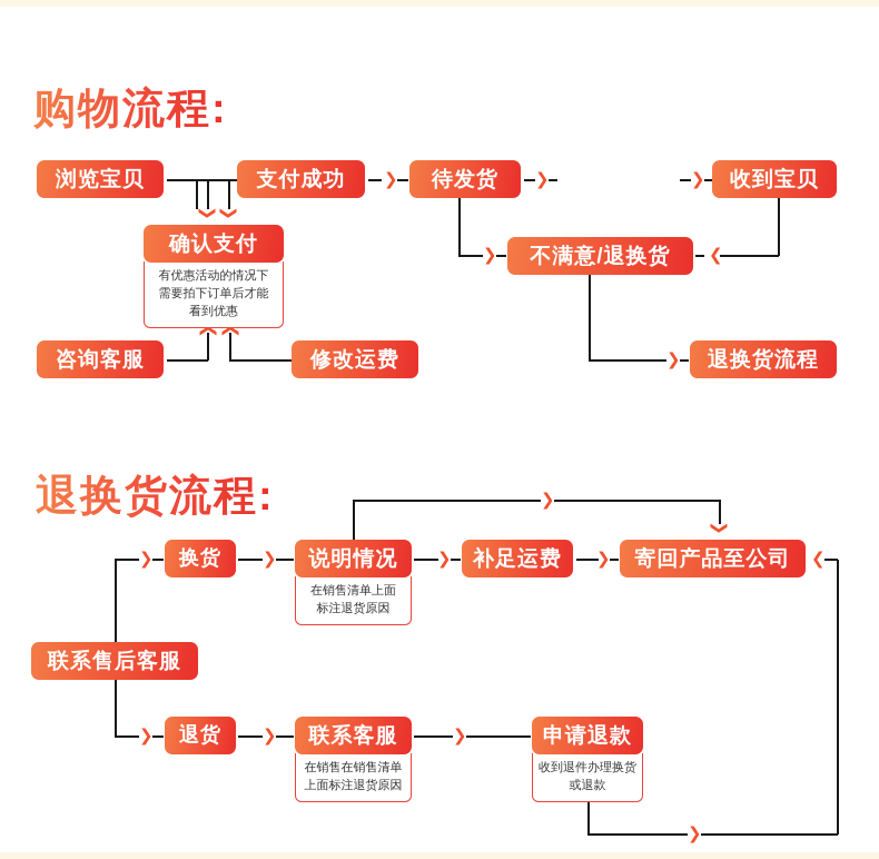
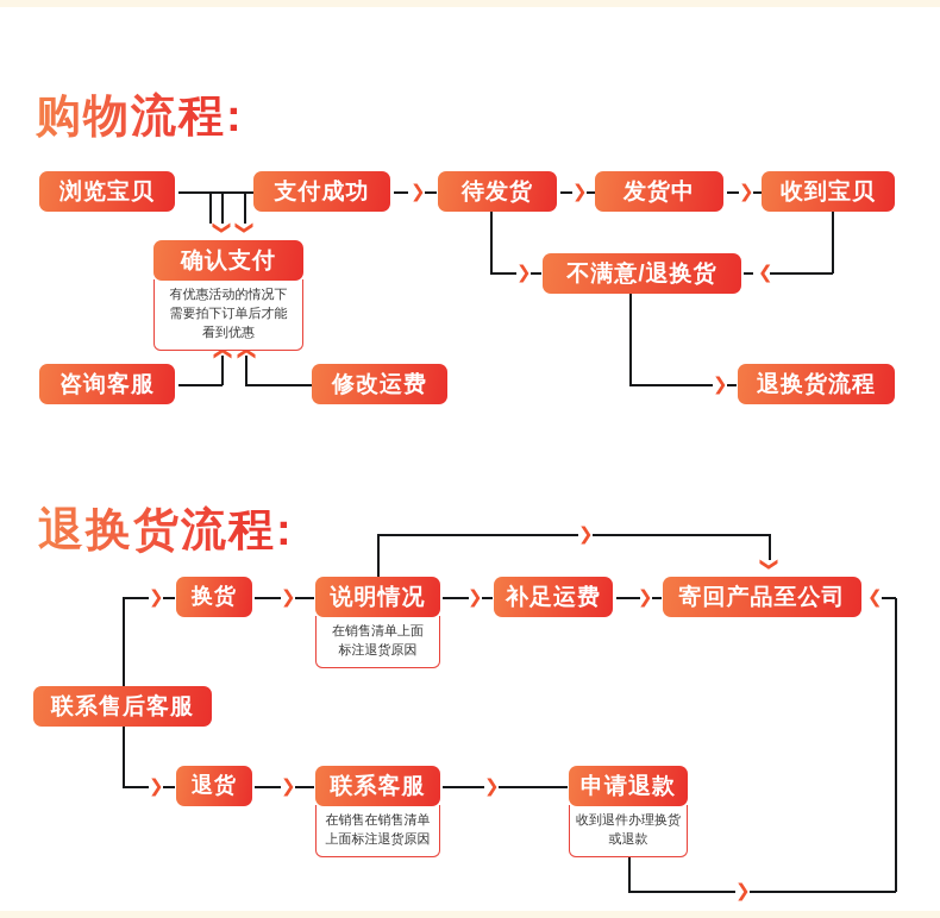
  购物流程:
  浏览宝贝
  支付成功
  待发货
+ 发货中
  收到宝贝
  确认支付
  有优惠活动的情况下
  需要拍下订单后才能
  看到优惠
  咨询客服
  修改运费
  不满意/退换货
  退换货流程
  退换货流程:
  联系售后客服
  换货
  说明情况
  在销售清单上面
  标注退货原因
  补足运费
  寄回产品至公司
  退货
  联系客服
  在销售在销售清单
  上面标注退货原因
  申请退款
  收到退件办理换货
  或退款
